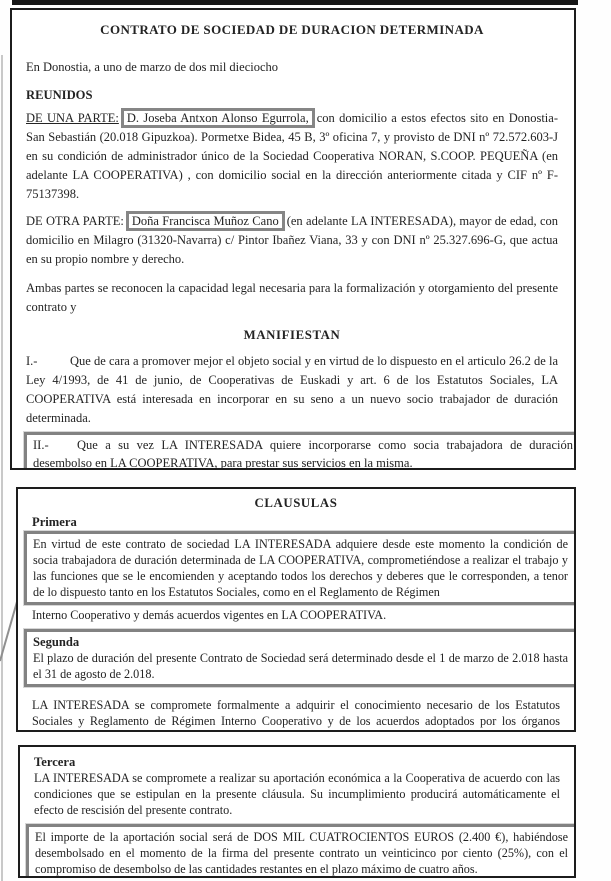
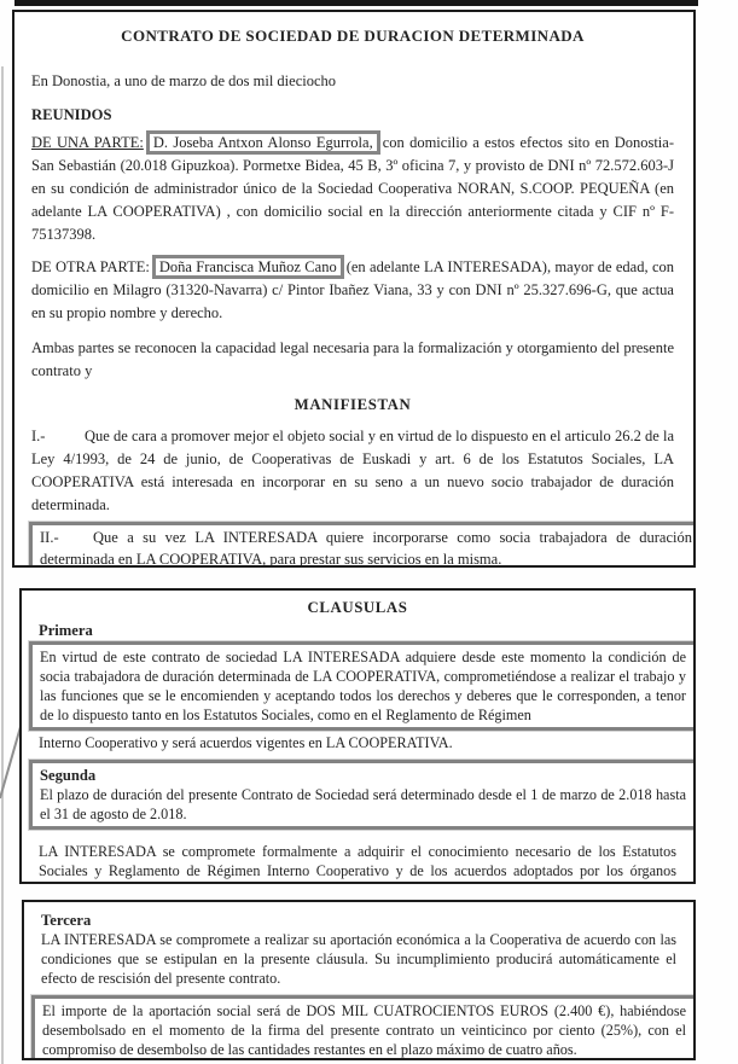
  CONTRATO DE SOCIEDAD DE DURACION DETERMINADA
  En Donostia, a uno de marzo de dos mil dieciocho
  REUNIDOS
  DE UNA PARTE: D. Joseba Antxon Alonso Egurrola, con domicilio a estos efectos sito en Donostia-San Sebastián (20.018 Gipuzkoa). Pormetxe Bidea, 45 B, 3º oficina 7, y provisto de DNI nº 72.572.603-J en su condición de administrador único de la Sociedad Cooperativa NORAN, S.COOP. PEQUEÑA (en adelante LA COOPERATIVA) , con domicilio social en la dirección anteriormente citada y CIF nº F-75137398.
  DE OTRA PARTE: Doña Francisca Muñoz Cano (en adelante LA INTERESADA), mayor de edad, con domicilio en Milagro (31320-Navarra) c/ Pintor Ibañez Viana, 33 y con DNI nº 25.327.696-G, que actua en su propio nombre y derecho.
  Ambas partes se reconocen la capacidad legal necesaria para la formalización y otorgamiento del presente contrato y
  MANIFIESTAN
- I.- Que de cara a promover mejor el objeto social y en virtud de lo dispuesto en el articulo 26.2 de la Ley 4/1993, de 41 de junio, de Cooperativas de Euskadi y art. 6 de los Estatutos Sociales, LA COOPERATIVA está interesada en incorporar en su seno a un nuevo socio trabajador de duración determinada.
+ I.- Que de cara a promover mejor el objeto social y en virtud de lo dispuesto en el articulo 26.2 de la Ley 4/1993, de 24 de junio, de Cooperativas de Euskadi y art. 6 de los Estatutos Sociales, LA COOPERATIVA está interesada en incorporar en su seno a un nuevo socio trabajador de duración determinada.
- II.- Que a su vez LA INTERESADA quiere incorporarse como socia trabajadora de duración desembolso en LA COOPERATIVA, para prestar sus servicios en la misma.
+ II.- Que a su vez LA INTERESADA quiere incorporarse como socia trabajadora de duración determinada en LA COOPERATIVA, para prestar sus servicios en la misma.
  CLAUSULAS
  Primera
  En virtud de este contrato de sociedad LA INTERESADA adquiere desde este momento la condición de socia trabajadora de duración determinada de LA COOPERATIVA, comprometiéndose a realizar el trabajo y las funciones que se le encomienden y aceptando todos los derechos y deberes que le corresponden, a tenor de lo dispuesto tanto en los Estatutos Sociales, como en el Reglamento de Régimen
- Interno Cooperativo y demás acuerdos vigentes en LA COOPERATIVA.
+ Interno Cooperativo y será acuerdos vigentes en LA COOPERATIVA.
  Segunda
  El plazo de duración del presente Contrato de Sociedad será determinado desde el 1 de marzo de 2.018 hasta el 31 de agosto de 2.018.
  LA INTERESADA se compromete formalmente a adquirir el conocimiento necesario de los Estatutos Sociales y Reglamento de Régimen Interno Cooperativo y de los acuerdos adoptados por los órganos
  Tercera
  LA INTERESADA se compromete a realizar su aportación económica a la Cooperativa de acuerdo con las condiciones que se estipulan en la presente cláusula. Su incumplimiento producirá automáticamente el efecto de rescisión del presente contrato.
  El importe de la aportación social será de DOS MIL CUATROCIENTOS EUROS (2.400 €), habiéndose desembolsado en el momento de la firma del presente contrato un veinticinco por ciento (25%), con el compromiso de desembolso de las cantidades restantes en el plazo máximo de cuatro años.
